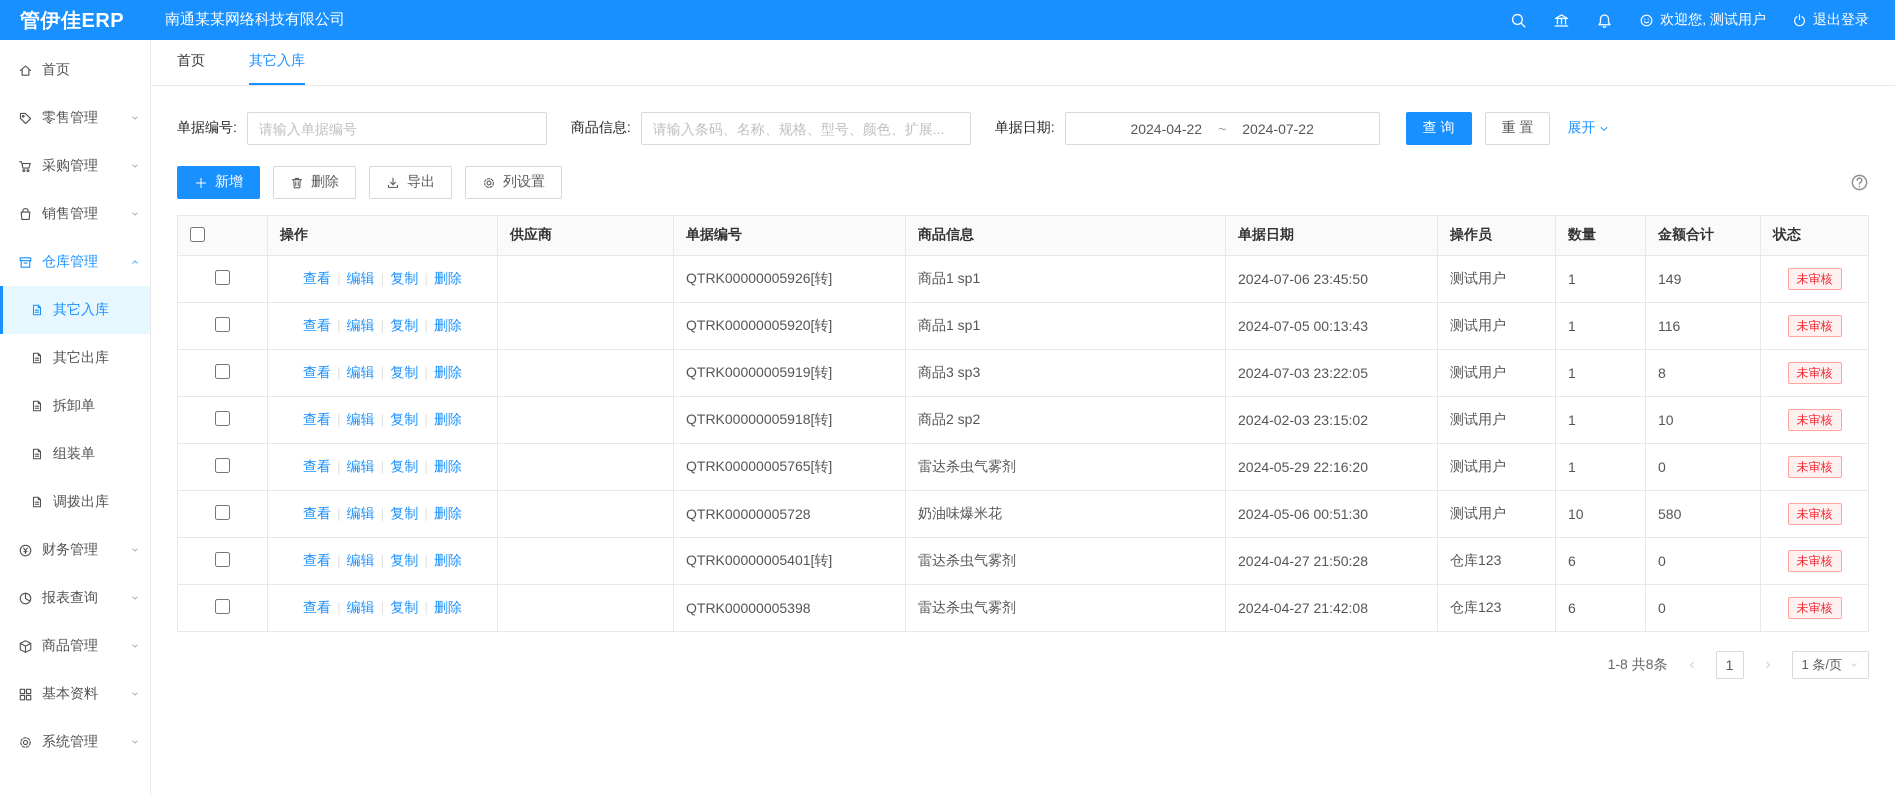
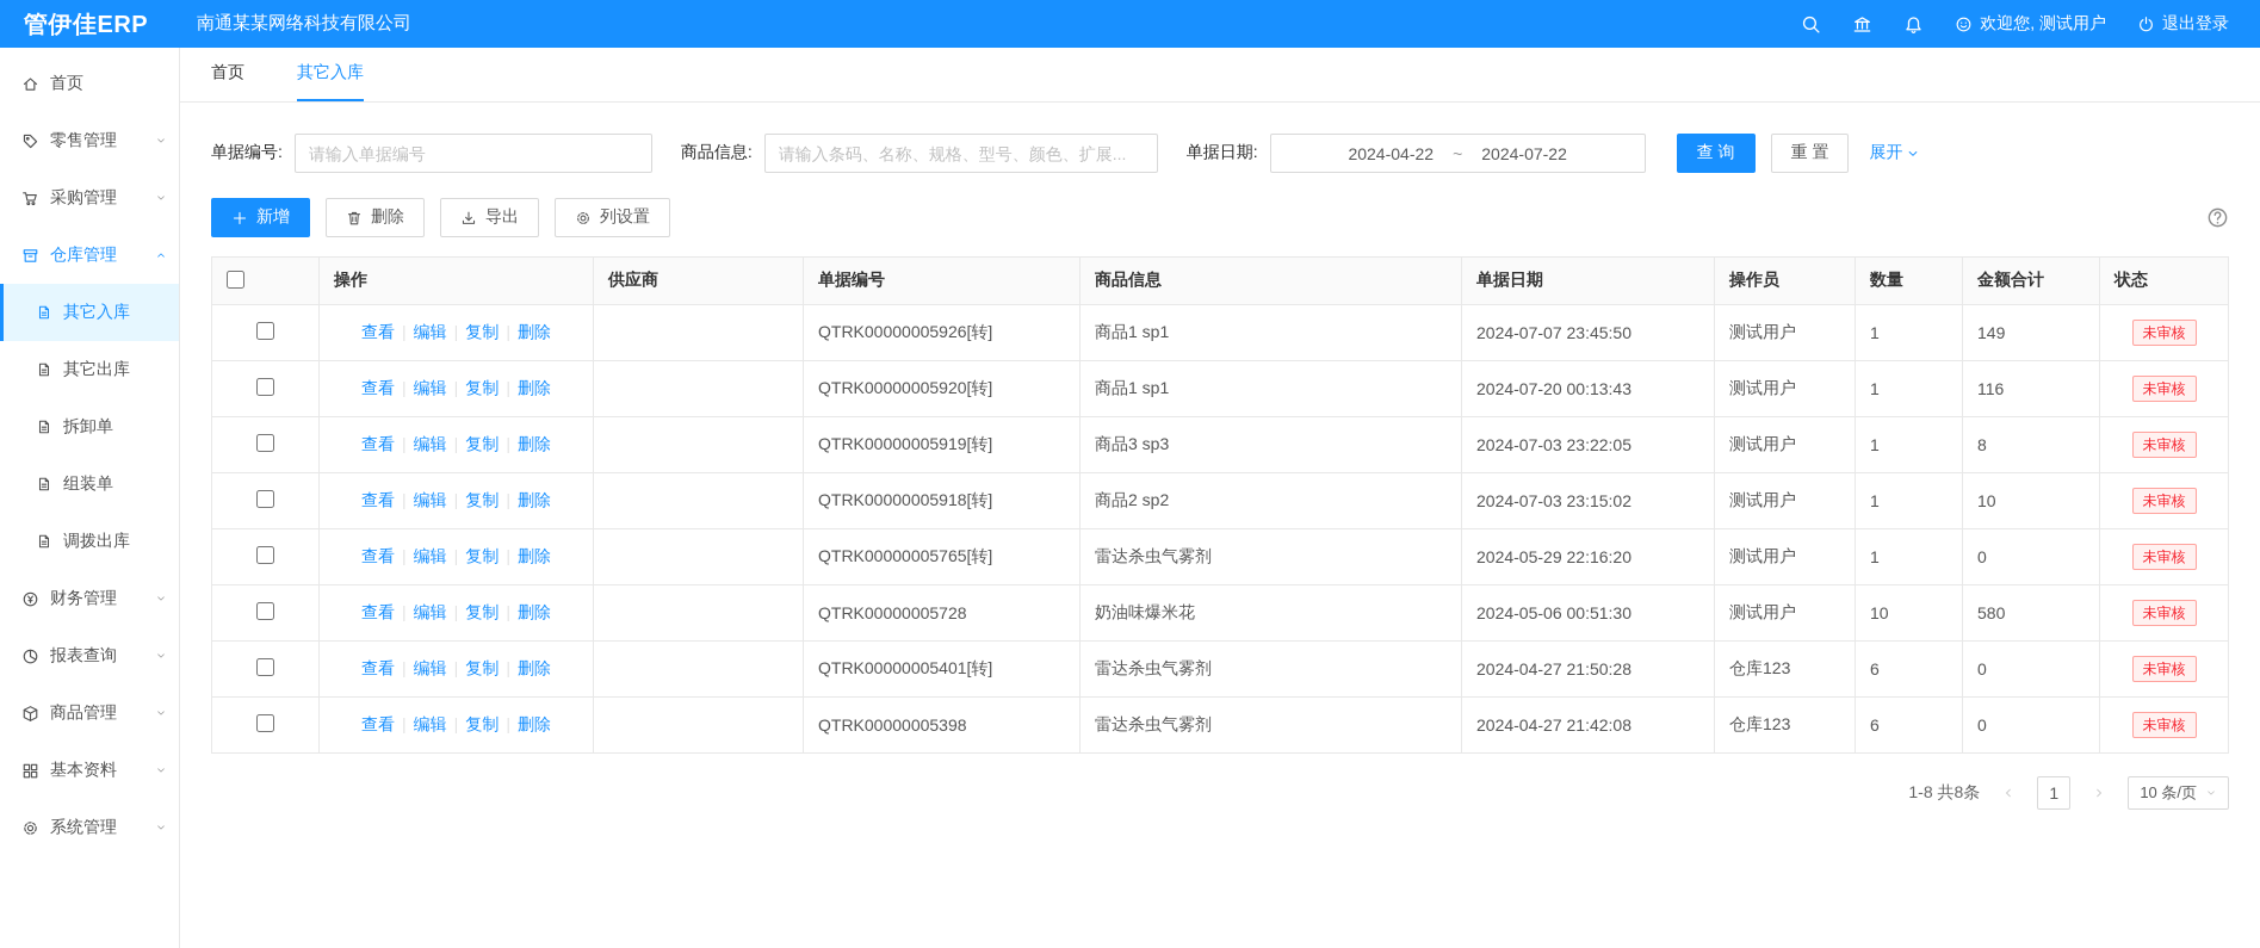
  管伊佳ERP
  南通某某网络科技有限公司
  欢迎您, 测试用户
  退出登录
  首页
  零售管理
  采购管理
- 销售管理
  仓库管理
  其它入库
  其它出库
  拆卸单
  组装单
  调拨出库
  财务管理
  报表查询
  商品管理
  基本资料
  系统管理
  首页
  其它入库
  单据编号:
  请输入单据编号
  商品信息:
  请输入条码、名称、规格、型号、颜色、扩展...
  单据日期:
  2024-04-22
  ~
  2024-07-22
  查 询
  重 置
  展开
  新增
  删除
  导出
  列设置
  	操作	供应商	单据编号	商品信息	单据日期	操作员	数量	金额合计	状态
- 	查看 编辑 | 复制 删除		QTRK00000005926[转]	商品1 sp1	2024-07-06 23:45:50	测试用户	1	149	未审核
+ 	查看 编辑 | 复制 删除		QTRK00000005926[转]	商品1 sp1	2024-07-07 23:45:50	测试用户	1	149	未审核
- 	查看 编辑 | 复制 删除		QTRK00000005920[转]	商品1 sp1	2024-07-05 00:13:43	测试用户	1	116	未审核
+ 	查看 编辑 | 复制 删除		QTRK00000005920[转]	商品1 sp1	2024-07-20 00:13:43	测试用户	1	116	未审核
  	查看 编辑 | 复制 删除		QTRK00000005919[转]	商品3 sp3	2024-07-03 23:22:05	测试用户	1	8	未审核
- 	查看 编辑 | 复制 删除		QTRK00000005918[转]	商品2 sp2	2024-02-03 23:15:02	测试用户	1	10	未审核
+ 	查看 编辑 | 复制 删除		QTRK00000005918[转]	商品2 sp2	2024-07-03 23:15:02	测试用户	1	10	未审核
  	查看 编辑 | 复制 删除		QTRK00000005765[转]	雷达杀虫气雾剂	2024-05-29 22:16:20	测试用户	1	0	未审核
  	查看 编辑 | 复制 删除		QTRK00000005728	奶油味爆米花	2024-05-06 00:51:30	测试用户	10	580	未审核
  	查看 编辑 | 复制 删除		QTRK00000005401[转]	雷达杀虫气雾剂	2024-04-27 21:50:28	仓库123	6	0	未审核
  	查看 编辑 | 复制 删除		QTRK00000005398	雷达杀虫气雾剂	2024-04-27 21:42:08	仓库123	6	0	未审核
  1-8 共8条
  1
- 1 条/页
+ 10 条/页
